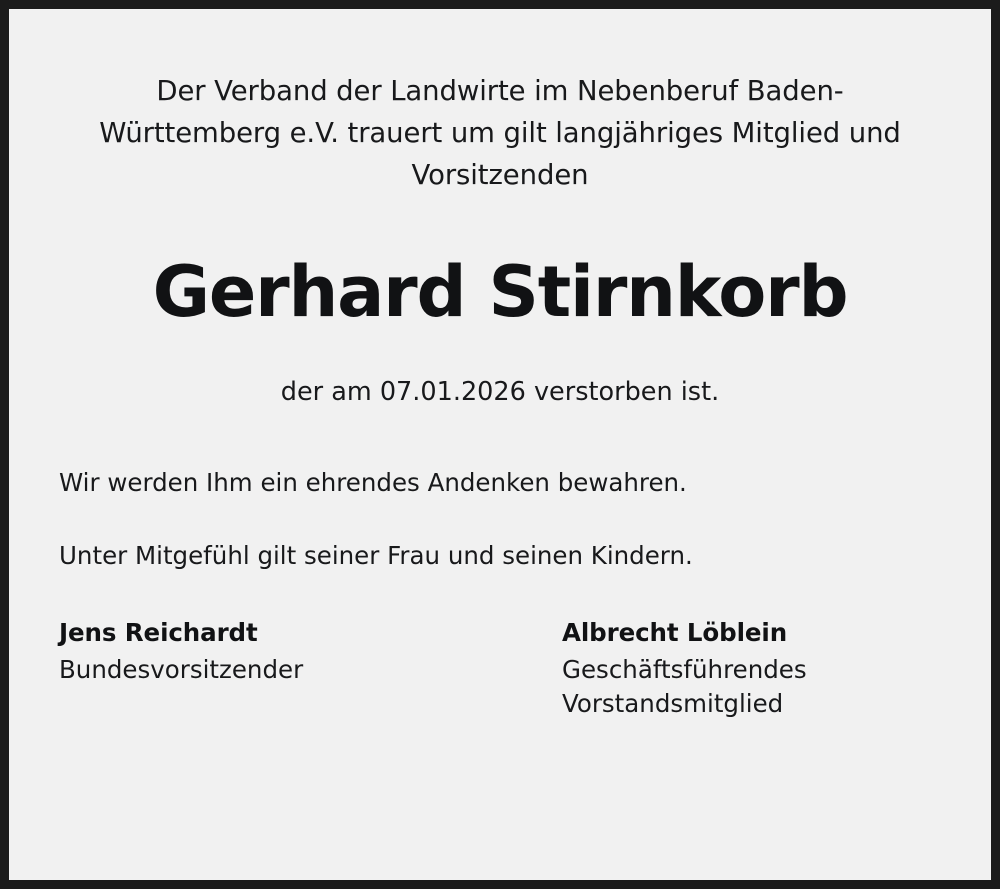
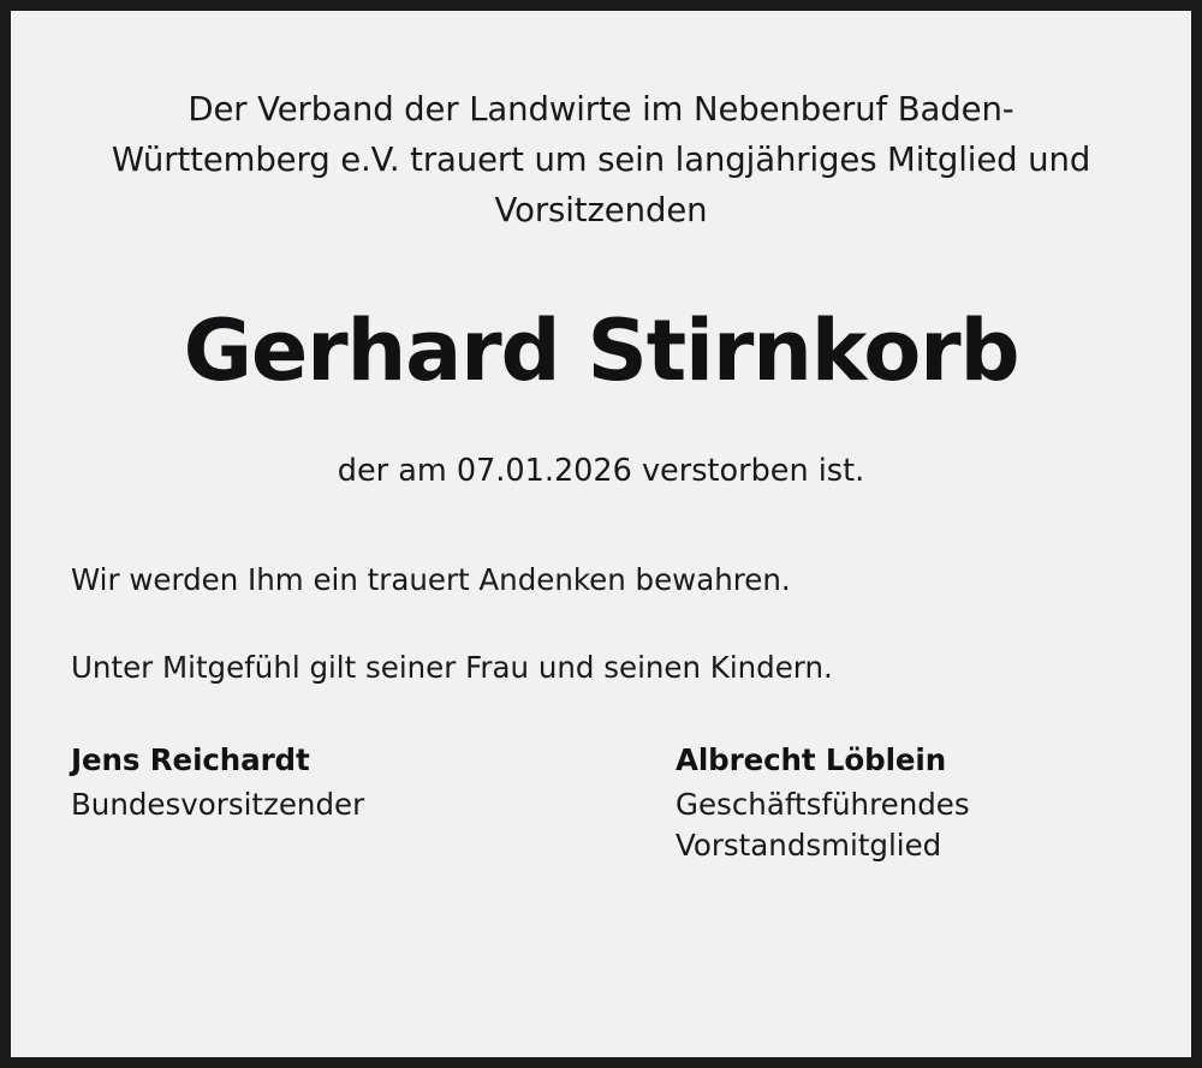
- Der Verband der Landwirte im Nebenberuf Baden-Württemberg e.V. trauert um gilt langjähriges Mitglied und Vorsitzenden
+ Der Verband der Landwirte im Nebenberuf Baden-Württemberg e.V. trauert um sein langjähriges Mitglied und Vorsitzenden
  Gerhard Stirnkorb
  der am 07.01.2026 verstorben ist.
- Wir werden Ihm ein ehrendes Andenken bewahren.
+ Wir werden Ihm ein trauert Andenken bewahren.
  Unter Mitgefühl gilt seiner Frau und seinen Kindern.
  Jens Reichardt
  Bundesvorsitzender
  Albrecht Löblein
  Geschäftsführendes Vorstandsmitglied
